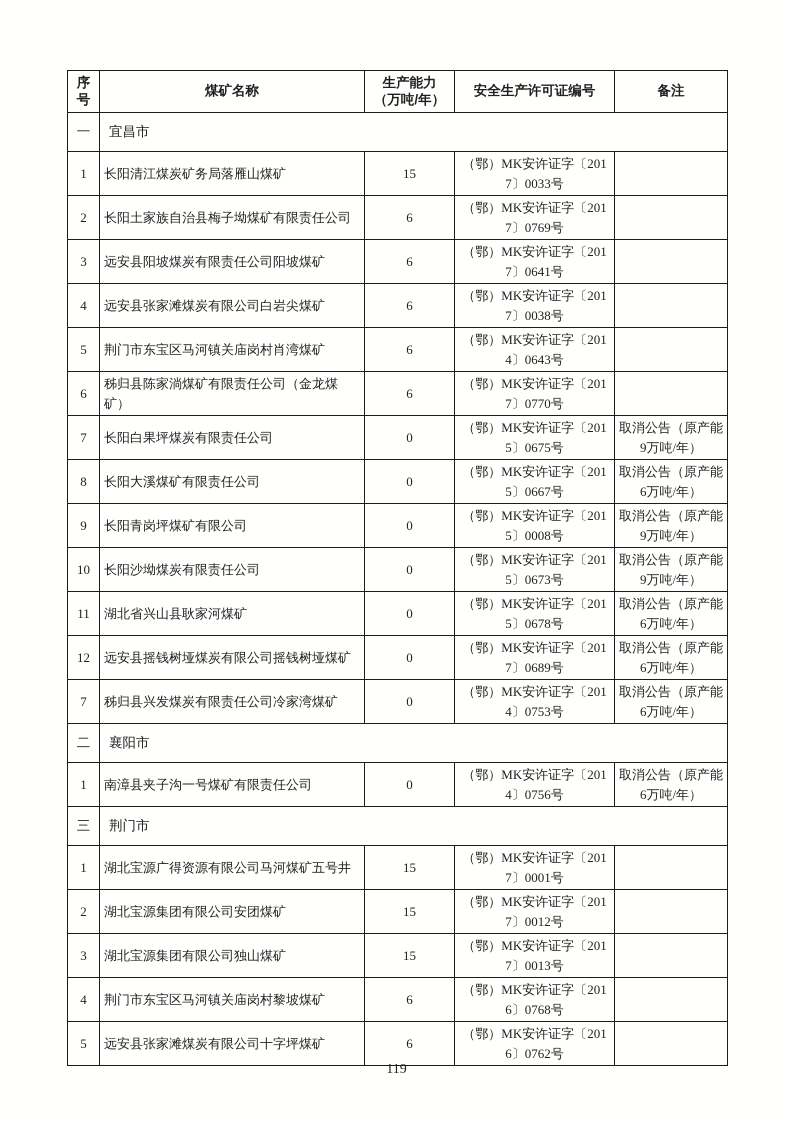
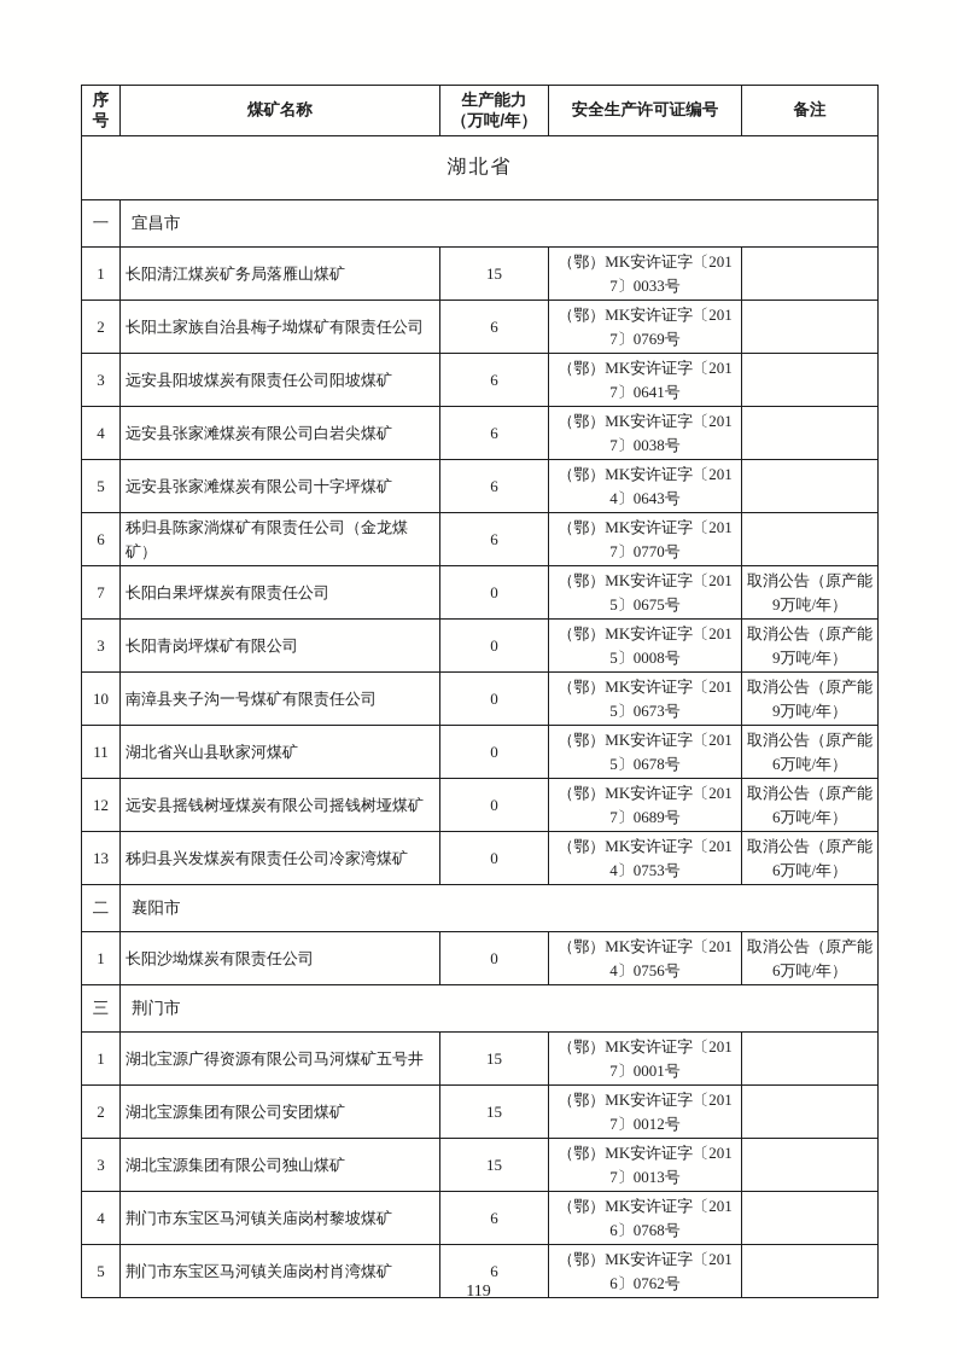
  序号	煤矿名称	生产能力 （万吨/年）	安全生产许可证编号	备注
+ 湖北省
  一	宜昌市
  1	长阳清江煤炭矿务局落雁山煤矿	15	（鄂）MK安许证字〔2017〕0033号
  2	长阳土家族自治县梅子坳煤矿有限责任公司	6	（鄂）MK安许证字〔2017〕0769号
  3	远安县阳坡煤炭有限责任公司阳坡煤矿	6	（鄂）MK安许证字〔2017〕0641号
  4	远安县张家滩煤炭有限公司白岩尖煤矿	6	（鄂）MK安许证字〔2017〕0038号
- 5	荆门市东宝区马河镇关庙岗村肖湾煤矿	6	（鄂）MK安许证字〔2014〕0643号
+ 5	远安县张家滩煤炭有限公司十字坪煤矿	6	（鄂）MK安许证字〔2014〕0643号
  6	秭归县陈家淌煤矿有限责任公司（金龙煤矿）	6	（鄂）MK安许证字〔2017〕0770号
  7	长阳白果坪煤炭有限责任公司	0	（鄂）MK安许证字〔2015〕0675号	取消公告（原产能9万吨/年）
- 8	长阳大溪煤矿有限责任公司	0	（鄂）MK安许证字〔2015〕0667号	取消公告（原产能6万吨/年）
- 9	长阳青岗坪煤矿有限公司	0	（鄂）MK安许证字〔2015〕0008号	取消公告（原产能9万吨/年）
+ 3	长阳青岗坪煤矿有限公司	0	（鄂）MK安许证字〔2015〕0008号	取消公告（原产能9万吨/年）
- 10	长阳沙坳煤炭有限责任公司	0	（鄂）MK安许证字〔2015〕0673号	取消公告（原产能9万吨/年）
+ 10	南漳县夹子沟一号煤矿有限责任公司	0	（鄂）MK安许证字〔2015〕0673号	取消公告（原产能9万吨/年）
  11	湖北省兴山县耿家河煤矿	0	（鄂）MK安许证字〔2015〕0678号	取消公告（原产能6万吨/年）
  12	远安县摇钱树垭煤炭有限公司摇钱树垭煤矿	0	（鄂）MK安许证字〔2017〕0689号	取消公告（原产能6万吨/年）
- 7	秭归县兴发煤炭有限责任公司冷家湾煤矿	0	（鄂）MK安许证字〔2014〕0753号	取消公告（原产能6万吨/年）
+ 13	秭归县兴发煤炭有限责任公司冷家湾煤矿	0	（鄂）MK安许证字〔2014〕0753号	取消公告（原产能6万吨/年）
  二	襄阳市
- 1	南漳县夹子沟一号煤矿有限责任公司	0	（鄂）MK安许证字〔2014〕0756号	取消公告（原产能6万吨/年）
+ 1	长阳沙坳煤炭有限责任公司	0	（鄂）MK安许证字〔2014〕0756号	取消公告（原产能6万吨/年）
  三	荆门市
  1	湖北宝源广得资源有限公司马河煤矿五号井	15	（鄂）MK安许证字〔2017〕0001号
  2	湖北宝源集团有限公司安团煤矿	15	（鄂）MK安许证字〔2017〕0012号
  3	湖北宝源集团有限公司独山煤矿	15	（鄂）MK安许证字〔2017〕0013号
  4	荆门市东宝区马河镇关庙岗村黎坡煤矿	6	（鄂）MK安许证字〔2016〕0768号
- 5	远安县张家滩煤炭有限公司十字坪煤矿	6	（鄂）MK安许证字〔2016〕0762号
+ 5	荆门市东宝区马河镇关庙岗村肖湾煤矿	6	（鄂）MK安许证字〔2016〕0762号
  119
